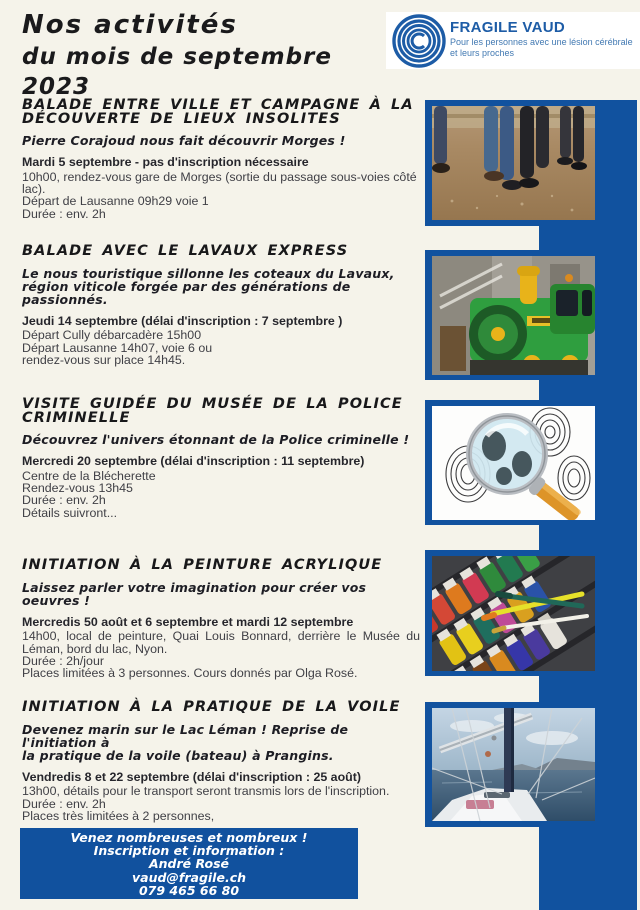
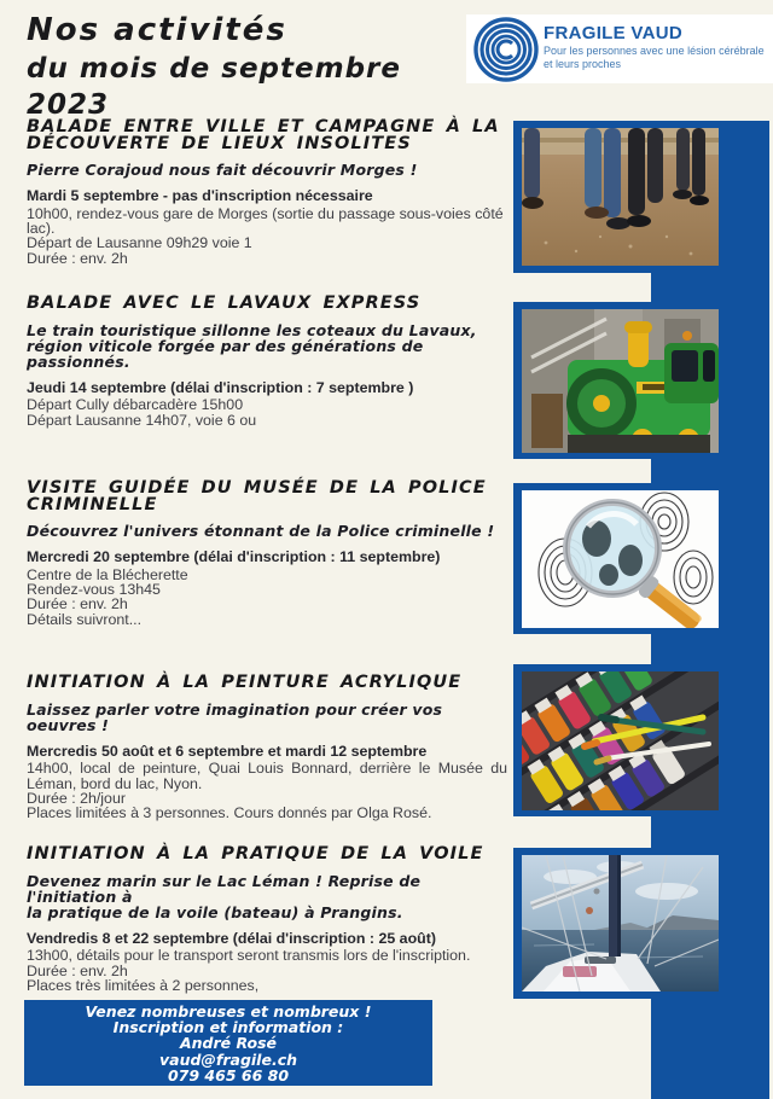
  Nos activités
  du mois de septembre 2023
  FRAGILE VAUD
  Pour les personnes avec une lésion cérébrale
  et leurs proches
  BALADE ENTRE VILLE ET CAMPAGNE À LA DÉCOUVERTE DE LIEUX INSOLITES
  Pierre Corajoud nous fait découvrir Morges !
  Mardi 5 septembre - pas d'inscription nécessaire
  10h00, rendez-vous gare de Morges (sortie du passage sous-voies côté lac).
  Départ de Lausanne 09h29 voie 1
  Durée : env. 2h
  BALADE AVEC LE LAVAUX EXPRESS
- Le nous touristique sillonne les coteaux du Lavaux,
+ Le train touristique sillonne les coteaux du Lavaux,
  région viticole forgée par des générations de passionnés.
  Jeudi 14 septembre (délai d'inscription : 7 septembre )
  Départ Cully débarcadère 15h00
  Départ Lausanne 14h07, voie 6 ou
- rendez-vous sur place 14h45.
  VISITE GUIDÉE DU MUSÉE DE LA POLICE CRIMINELLE
  Découvrez l'univers étonnant de la Police criminelle !
  Mercredi 20 septembre (délai d'inscription : 11 septembre)
  Centre de la Blécherette
  Rendez-vous 13h45
  Durée : env. 2h
  Détails suivront...
  INITIATION À LA PEINTURE ACRYLIQUE
  Laissez parler votre imagination pour créer vos oeuvres !
  Mercredis 50 août et 6 septembre et mardi 12 septembre
  14h00, local de peinture, Quai Louis Bonnard, derrière le Musée du Léman, bord du lac, Nyon.
  Durée : 2h/jour
  Places limitées à 3 personnes. Cours donnés par Olga Rosé.
  INITIATION À LA PRATIQUE DE LA VOILE
  Devenez marin sur le Lac Léman ! Reprise de l'initiation à
  la pratique de la voile (bateau) à Prangins.
  Vendredis 8 et 22 septembre (délai d'inscription : 25 août)
  13h00, détails pour le transport seront transmis lors de l'inscription.
  Durée : env. 2h
  Places très limitées à 2 personnes,
  Venez nombreuses et nombreux !
  Inscription et information :
  André Rosé
  vaud@fragile.ch
  079 465 66 80
